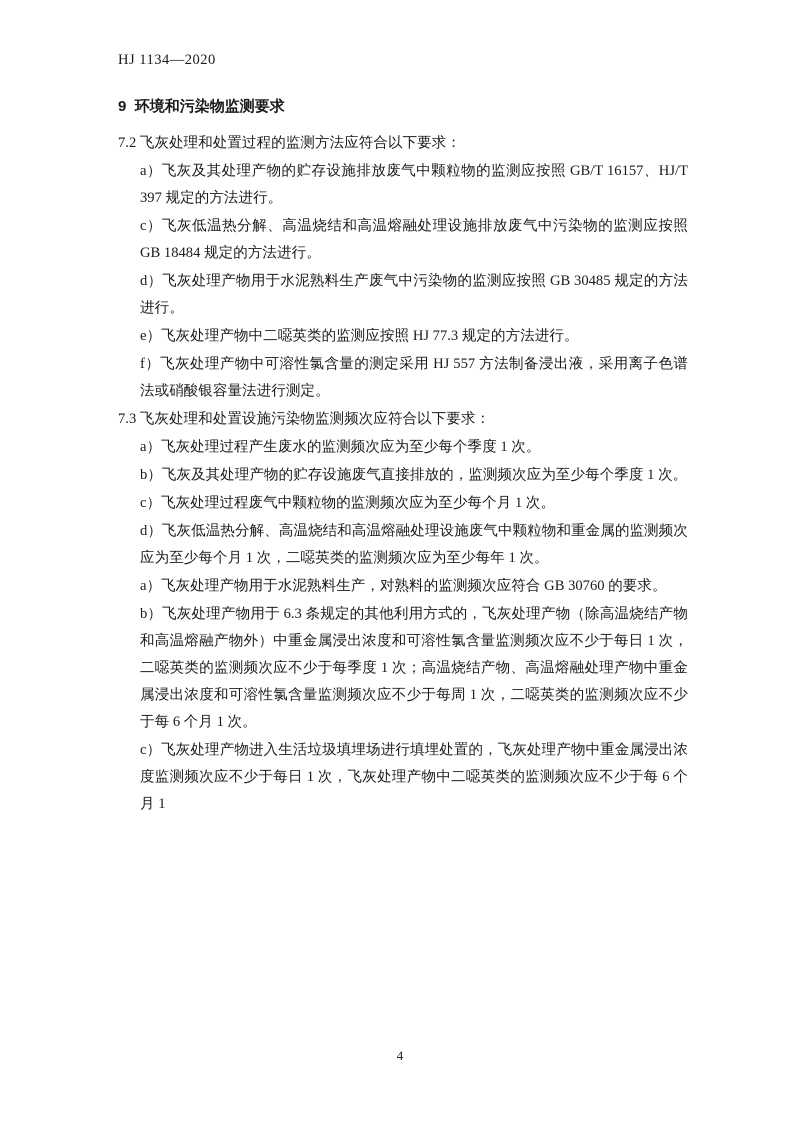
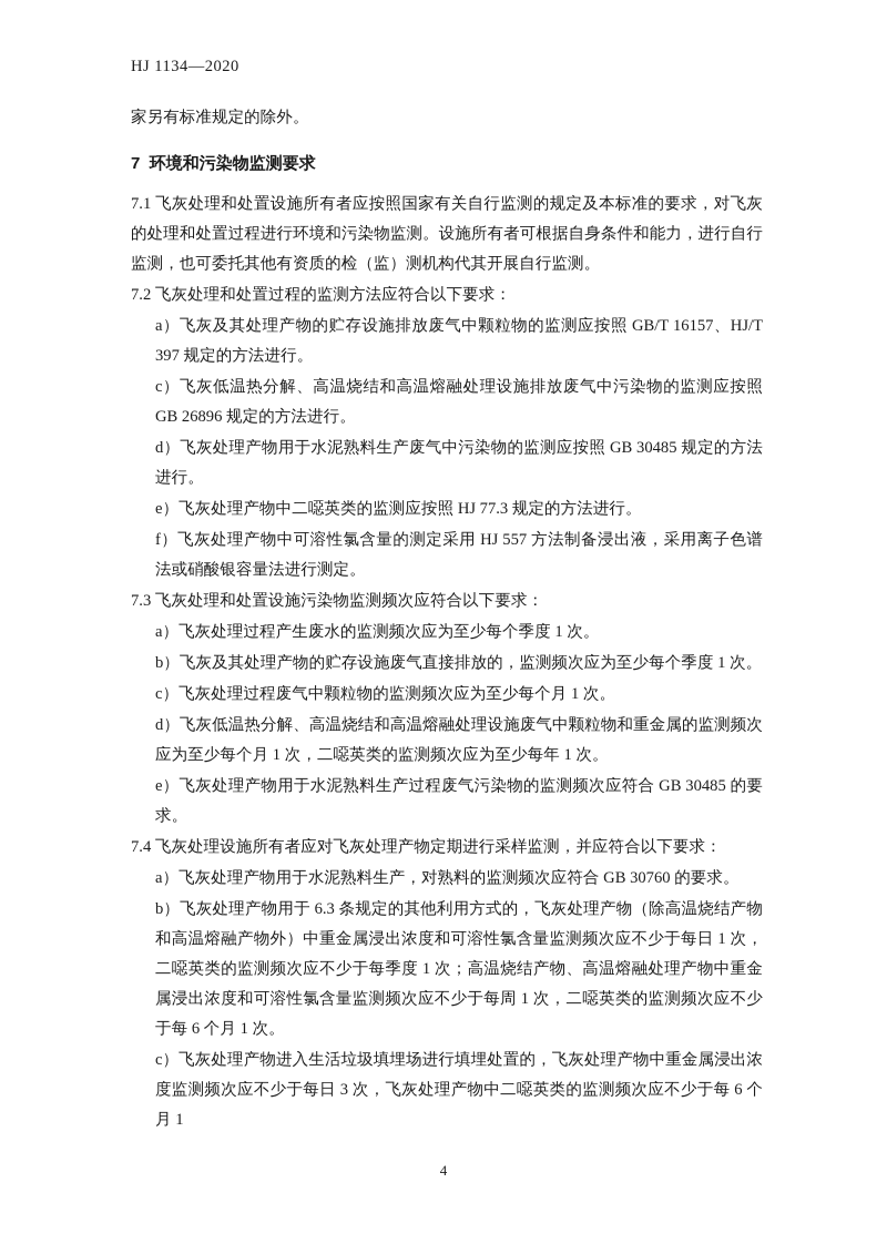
  HJ 1134—2020
+ 家另有标准规定的除外。
- 9 环境和污染物监测要求
+ 7 环境和污染物监测要求
+ 7.1 飞灰处理和处置设施所有者应按照国家有关自行监测的规定及本标准的要求，对飞灰的处理和处置过程进行环境和污染物监测。设施所有者可根据自身条件和能力，进行自行监测，也可委托其他有资质的检（监）测机构代其开展自行监测。
  7.2 飞灰处理和处置过程的监测方法应符合以下要求：
  a）飞灰及其处理产物的贮存设施排放废气中颗粒物的监测应按照 GB/T 16157、HJ/T 397 规定的方法进行。
- c）飞灰低温热分解、高温烧结和高温熔融处理设施排放废气中污染物的监测应按照 GB 18484 规定的方法进行。
+ c）飞灰低温热分解、高温烧结和高温熔融处理设施排放废气中污染物的监测应按照 GB 26896 规定的方法进行。
  d）飞灰处理产物用于水泥熟料生产废气中污染物的监测应按照 GB 30485 规定的方法进行。
  e）飞灰处理产物中二噁英类的监测应按照 HJ 77.3 规定的方法进行。
  f）飞灰处理产物中可溶性氯含量的测定采用 HJ 557 方法制备浸出液，采用离子色谱法或硝酸银容量法进行测定。
  7.3 飞灰处理和处置设施污染物监测频次应符合以下要求：
  a）飞灰处理过程产生废水的监测频次应为至少每个季度 1 次。
  b）飞灰及其处理产物的贮存设施废气直接排放的，监测频次应为至少每个季度 1 次。
  c）飞灰处理过程废气中颗粒物的监测频次应为至少每个月 1 次。
  d）飞灰低温热分解、高温烧结和高温熔融处理设施废气中颗粒物和重金属的监测频次应为至少每个月 1 次，二噁英类的监测频次应为至少每年 1 次。
+ e）飞灰处理产物用于水泥熟料生产过程废气污染物的监测频次应符合 GB 30485 的要求。
+ 7.4 飞灰处理设施所有者应对飞灰处理产物定期进行采样监测，并应符合以下要求：
  a）飞灰处理产物用于水泥熟料生产，对熟料的监测频次应符合 GB 30760 的要求。
  b）飞灰处理产物用于 6.3 条规定的其他利用方式的，飞灰处理产物（除高温烧结产物和高温熔融产物外）中重金属浸出浓度和可溶性氯含量监测频次应不少于每日 1 次，二噁英类的监测频次应不少于每季度 1 次；高温烧结产物、高温熔融处理产物中重金属浸出浓度和可溶性氯含量监测频次应不少于每周 1 次，二噁英类的监测频次应不少于每 6 个月 1 次。
- c）飞灰处理产物进入生活垃圾填埋场进行填埋处置的，飞灰处理产物中重金属浸出浓度监测频次应不少于每日 1 次，飞灰处理产物中二噁英类的监测频次应不少于每 6 个月 1
+ c）飞灰处理产物进入生活垃圾填埋场进行填埋处置的，飞灰处理产物中重金属浸出浓度监测频次应不少于每日 3 次，飞灰处理产物中二噁英类的监测频次应不少于每 6 个月 1
  4
